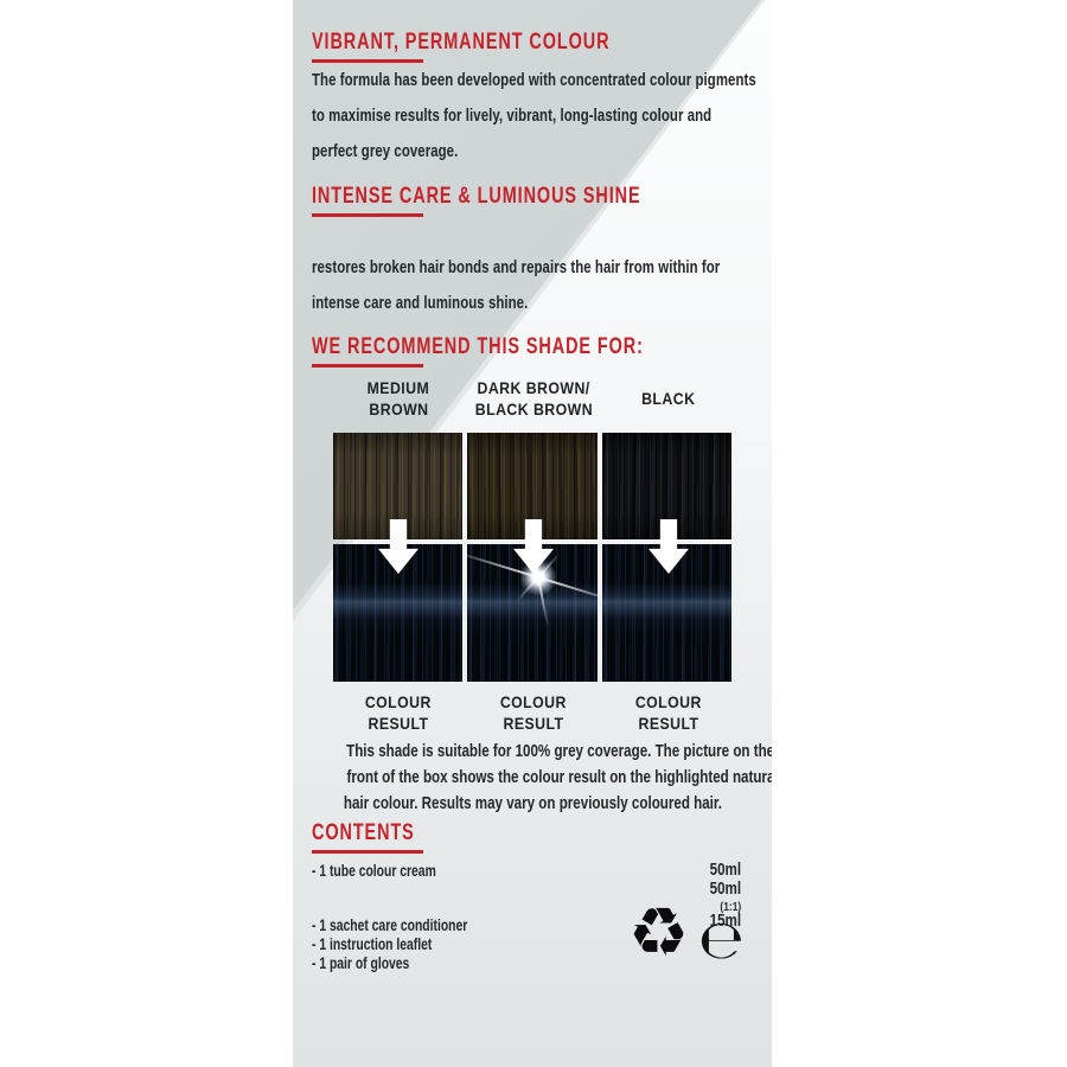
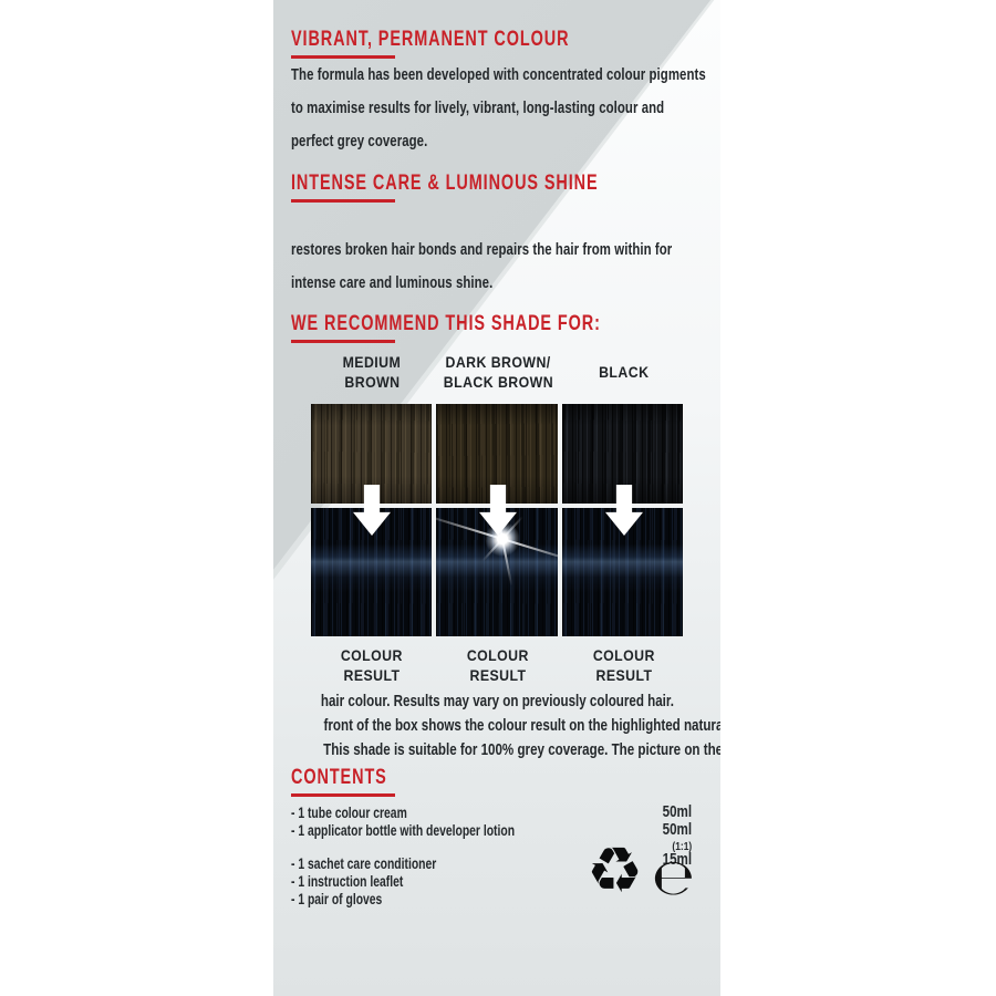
  VIBRANT, PERMANENT COLOUR
  The formula has been developed with concentrated colour pigments
  to maximise results for lively, vibrant, long-lasting colour and
  perfect grey coverage.
  INTENSE CARE & LUMINOUS SHINE
  restores broken hair bonds and repairs the hair from within for
  intense care and luminous shine.
  WE RECOMMEND THIS SHADE FOR:
  MEDIUM
  BROWN
  DARK BROWN/
  BLACK BROWN
  BLACK
  COLOUR
  RESULT
  COLOUR
  RESULT
  COLOUR
  RESULT
- This shade is suitable for 100% grey coverage. The picture on the
+ hair colour. Results may vary on previously coloured hair.
  front of the box shows the colour result on the highlighted natura
- hair colour. Results may vary on previously coloured hair.
+ This shade is suitable for 100% grey coverage. The picture on the
  CONTENTS
  - 1 tube colour cream
+ - 1 applicator bottle with developer lotion
  - 1 sachet care conditioner
  - 1 instruction leaflet
  - 1 pair of gloves
  50ml
  50ml
  (1:1)
  15ml
  ♻
  ℮
